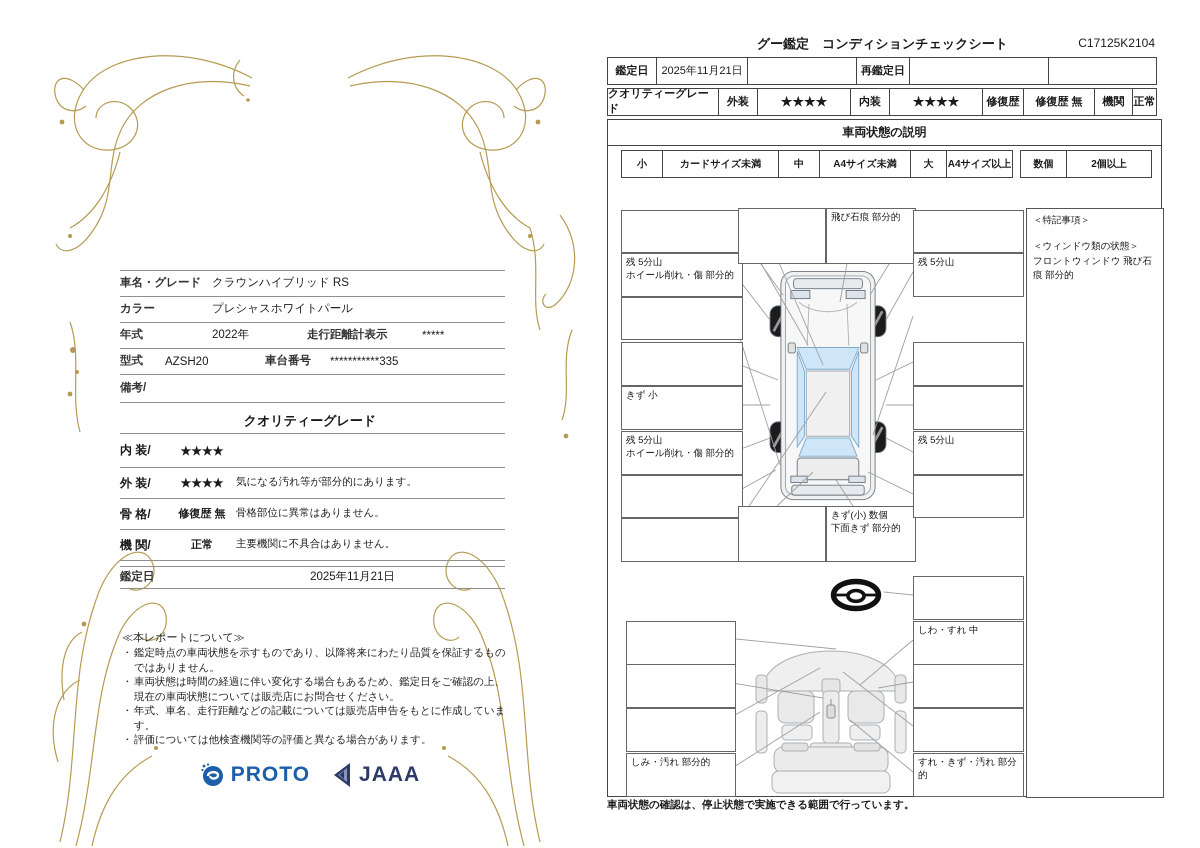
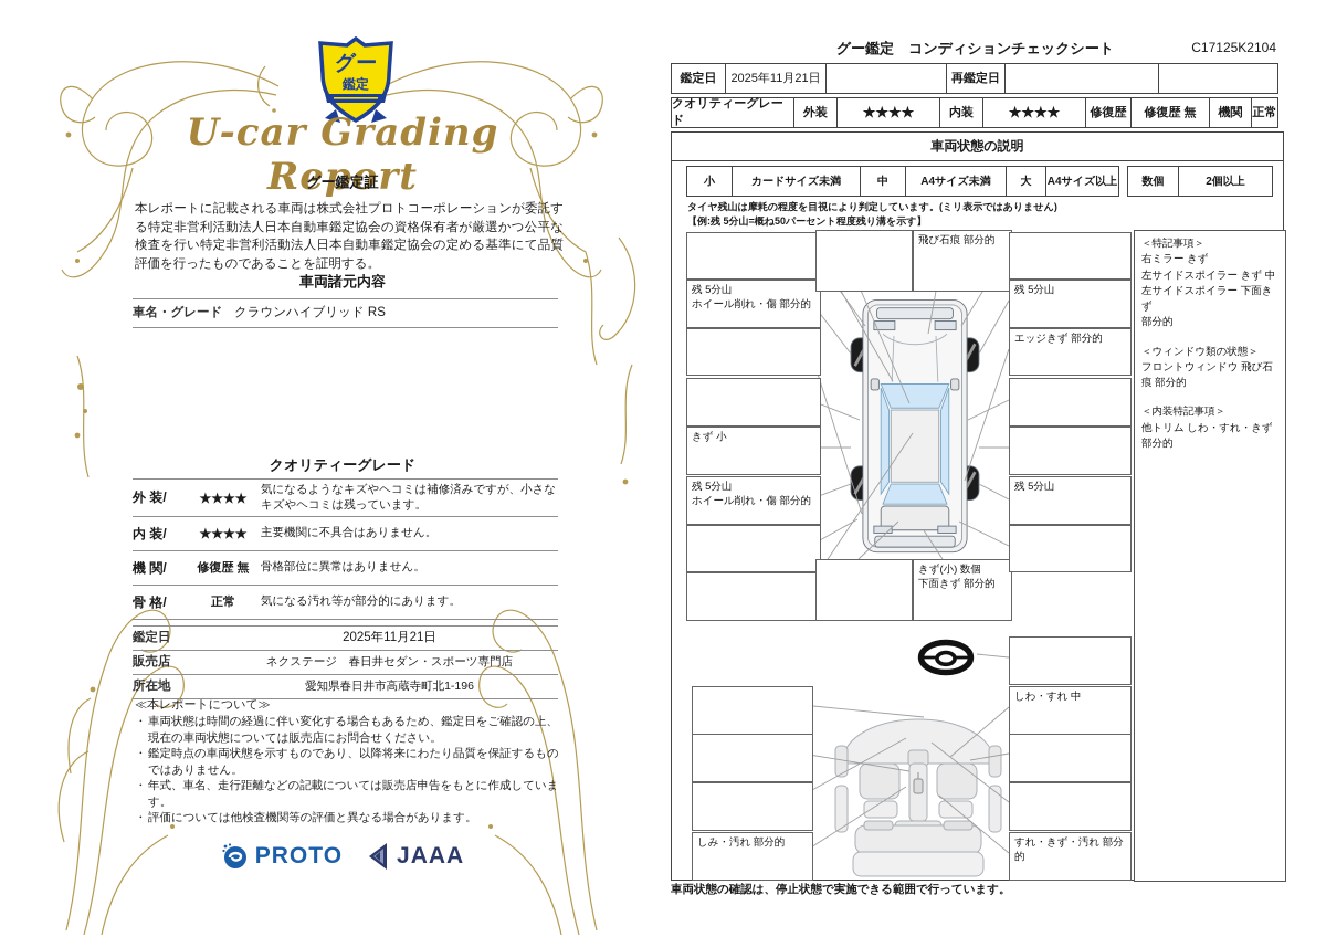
+ グー
+ 鑑定
+ U-car Grading Report
+ グー鑑定証
+ 本レポートに記載される車両は株式会社プロトコーポレーションが委託する特定非営利活動法人日本自動車鑑定協会の資格保有者が厳選かつ公平な検査を行い特定非営利活動法人日本自動車鑑定協会の定める基準にて品質評価を行ったものであることを証明する。
+ 車両諸元内容
  車名・グレード
  クラウンハイブリッド RS
- カラー
- プレシャスホワイトパール
- 年式
- 2022年
- 走行距離計表示
- *****
- 型式
- AZSH20
- 車台番号
- ***********335
- 備考/
  クオリティーグレード
- 内 装/
+ 外 装/
  ★★★★
+ 気になるようなキズやヘコミは補修済みですが、小さなキズやヘコミは残っています。
- 外 装/
+ 内 装/
  ★★★★
- 気になる汚れ等が部分的にあります。
+ 主要機関に不具合はありません。
- 骨 格/
+ 機 関/
  修復歴 無
  骨格部位に異常はありません。
- 機 関/
+ 骨 格/
  正常
- 主要機関に不具合はありません。
+ 気になる汚れ等が部分的にあります。
  鑑定日
  2025年11月21日
+ 販売店
+ ネクステージ 春日井セダン・スポーツ専門店
+ 所在地
+ 愛知県春日井市高蔵寺町北1-196
  ≪本レポートについて≫
  ・
- 鑑定時点の車両状態を示すものであり、以降将来にわたり品質を保証するものではありません。
+ 車両状態は時間の経過に伴い変化する場合もあるため、鑑定日をご確認の上、現在の車両状態については販売店にお問合せください。
  ・
- 車両状態は時間の経過に伴い変化する場合もあるため、鑑定日をご確認の上、現在の車両状態については販売店にお問合せください。
+ 鑑定時点の車両状態を示すものであり、以降将来にわたり品質を保証するものではありません。
  ・
  年式、車名、走行距離などの記載については販売店申告をもとに作成しています。
  ・
  評価については他検査機関等の評価と異なる場合があります。
  PROTO
  JAAA
  グー鑑定 コンディションチェックシート
  C17125K2104
  鑑定日
  2025年11月21日
  再鑑定日
  クオリティーグレード
  外装
  ★★★★
  内装
  ★★★★
  修復歴
  修復歴 無
  機関
  正常
  車両状態の説明
  小
  カードサイズ未満
  中
  A4サイズ未満
  大
  A4サイズ以上
  数個
  2個以上
+ タイヤ残山は摩耗の程度を目視により判定しています。(ミリ表示ではありません)
+ 【例:残 5分山=概ね50パーセント程度残り溝を示す】
  残 5分山
  ホイール削れ・傷 部分的
  きず 小
  残 5分山
  ホイール削れ・傷 部分的
  飛び石痕 部分的
  きず(小) 数個
  下面きず 部分的
  残 5分山
+ エッジきず 部分的
  残 5分山
  しみ・汚れ 部分的
  しわ・すれ 中
  すれ・きず・汚れ 部分的
  ＜特記事項＞
+ 右ミラー きず
+ 左サイドスポイラー きず 中
+ 左サイドスポイラー 下面きず
+ 部分的
  ＜ウィンドウ類の状態＞
  フロントウィンドウ 飛び石痕 部分的
+ ＜内装特記事項＞
+ 他トリム しわ・すれ・きず 部分的
  車両状態の確認は、停止状態で実施できる範囲で行っています。
